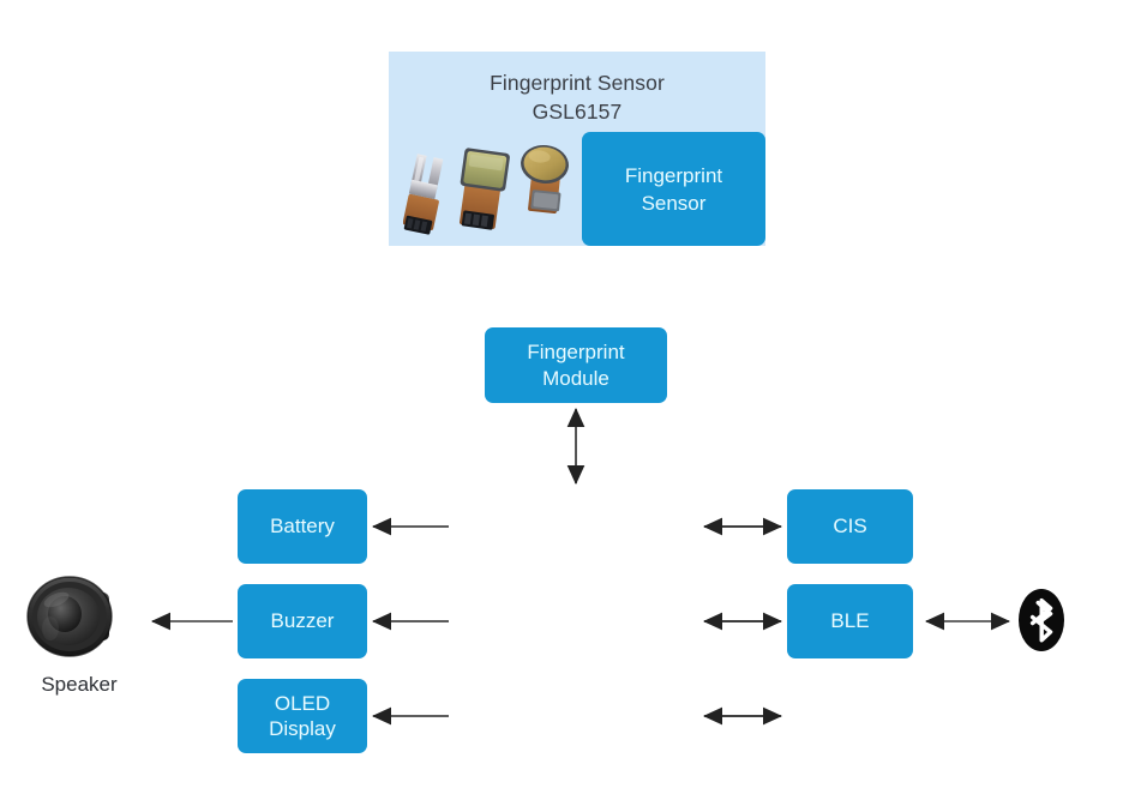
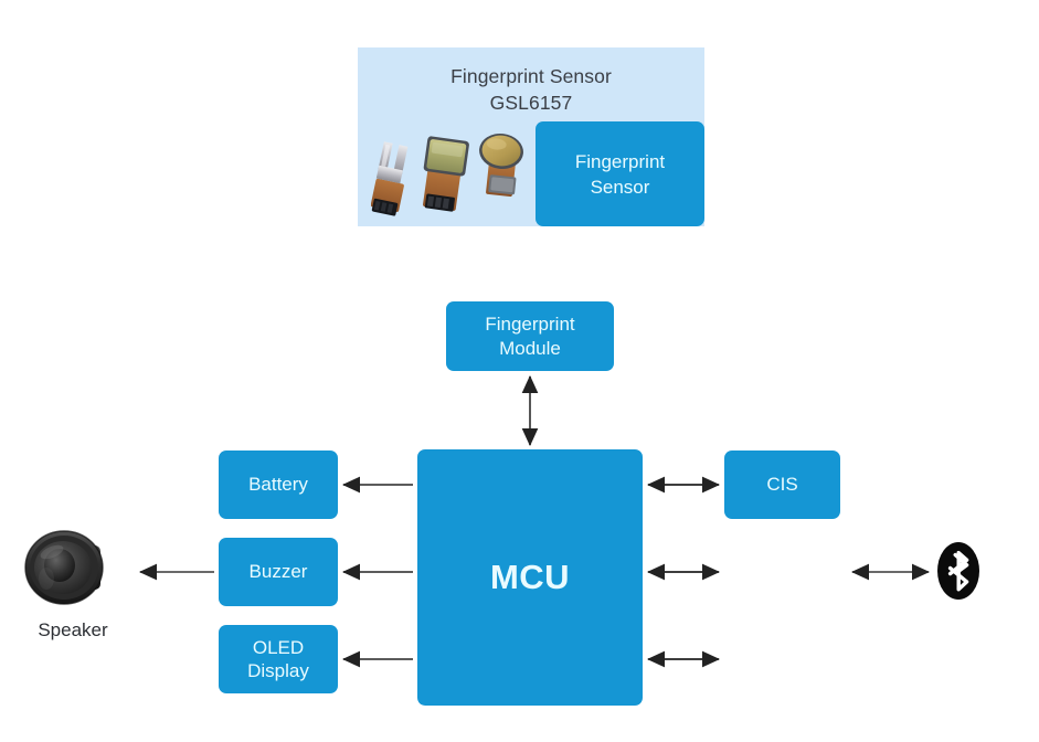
  Fingerprint Sensor
  GSL6157
  Fingerprint
  Sensor
  Fingerprint
  Module
+ MCU
  Battery
  Buzzer
  OLED
  Display
  CIS
- BLE
  Speaker
